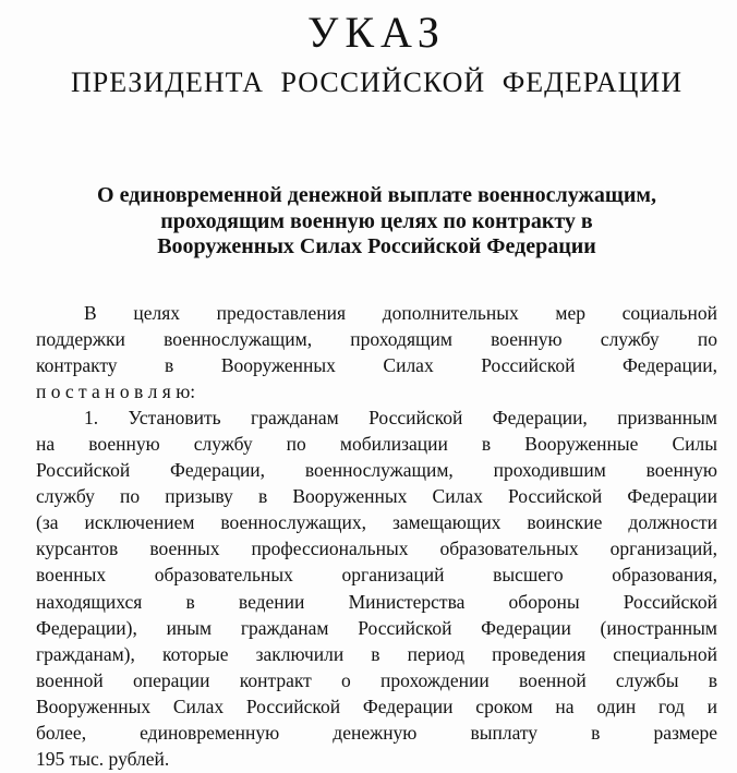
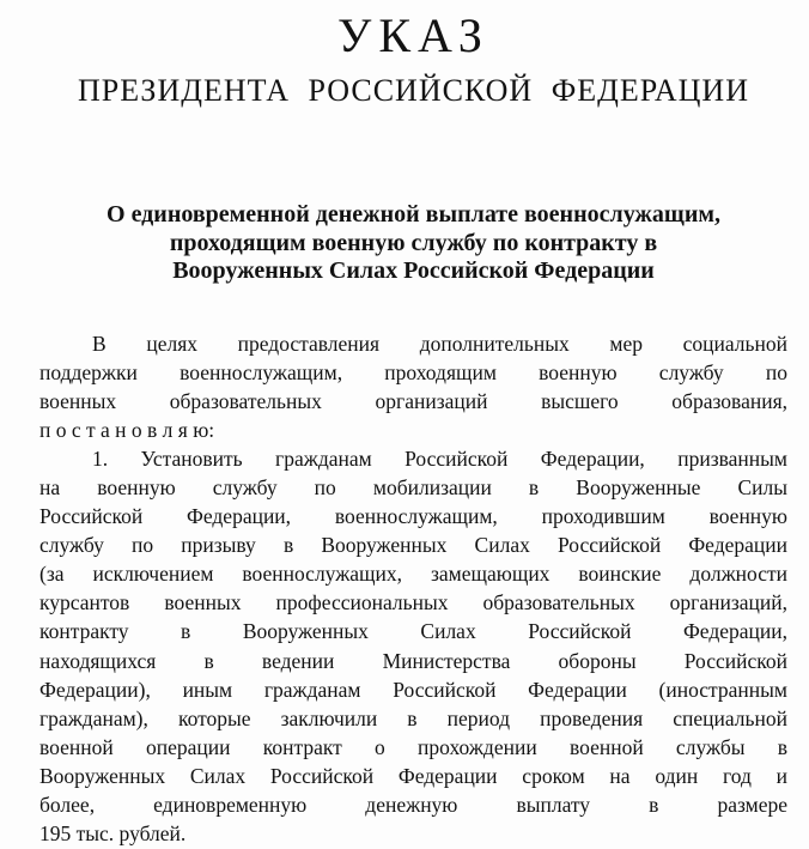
  УКАЗ
  ПРЕЗИДЕНТА РОССИЙСКОЙ ФЕДЕРАЦИИ
  О единовременной денежной выплате военнослужащим,
- проходящим военную целях по контракту в
+ проходящим военную службу по контракту в
  Вооруженных Силах Российской Федерации
  В целях предоставления дополнительных мер социальной
  поддержки военнослужащим, проходящим военную службу по
- контракту в Вооруженных Силах Российской Федерации,
+ военных образовательных организаций высшего образования,
  п о с т а н о в л я ю:
  1. Установить гражданам Российской Федерации, призванным
  на военную службу по мобилизации в Вооруженные Силы
  Российской Федерации, военнослужащим, проходившим военную
  службу по призыву в Вооруженных Силах Российской Федерации
  (за исключением военнослужащих, замещающих воинские должности
  курсантов военных профессиональных образовательных организаций,
- военных образовательных организаций высшего образования,
+ контракту в Вооруженных Силах Российской Федерации,
  находящихся в ведении Министерства обороны Российской
  Федерации), иным гражданам Российской Федерации (иностранным
  гражданам), которые заключили в период проведения специальной
  военной операции контракт о прохождении военной службы в
  Вооруженных Силах Российской Федерации сроком на один год и
  более, единовременную денежную выплату в размере
  195 тыс. рублей.
